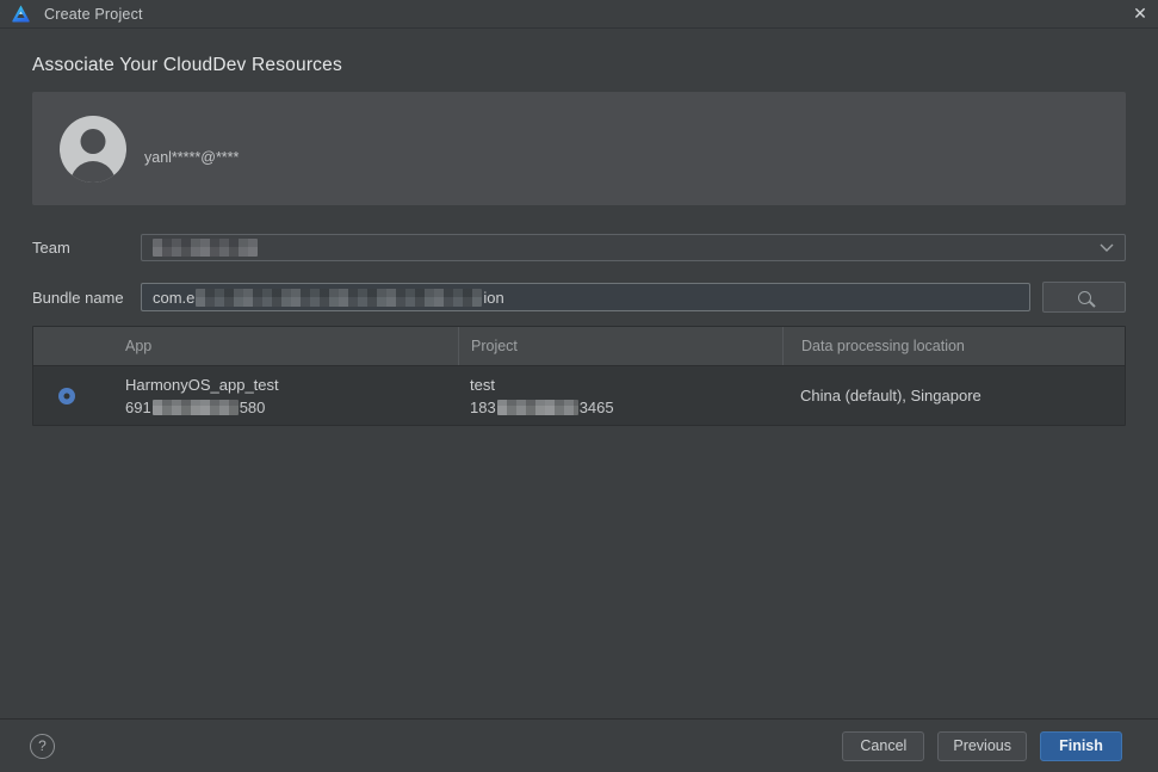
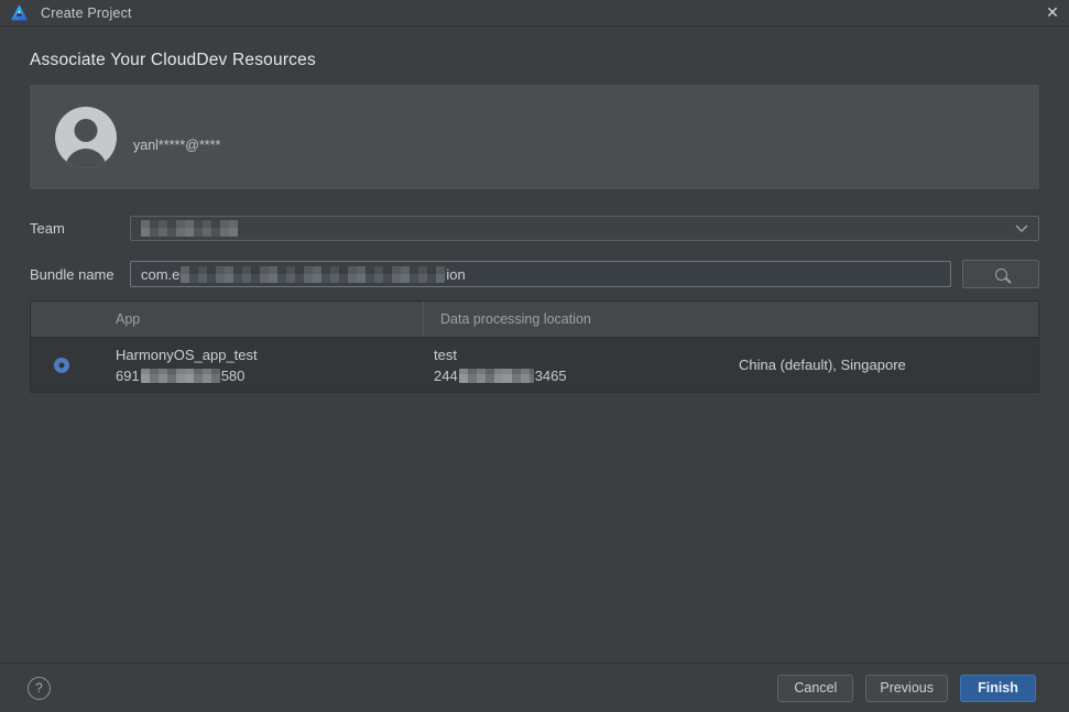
  Create Project
  ✕
  Associate Your CloudDev Resources
  yanl*****@****
  Team
  Bundle name
  com.e
  ion
  App
- Project
  Data processing location
  HarmonyOS_app_test
  691
  580
  test
- 183
+ 244
  3465
  China (default), Singapore
  ?
  Cancel
  Previous
  Finish
